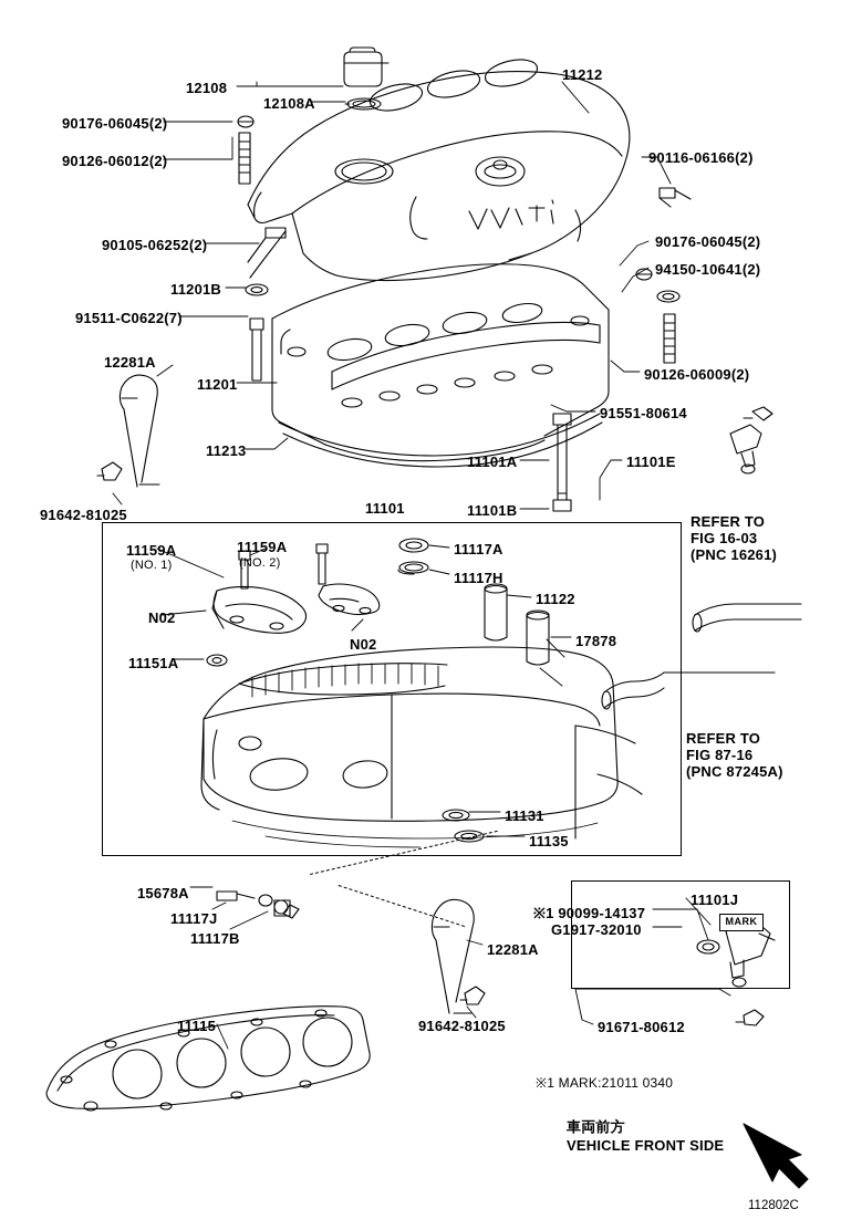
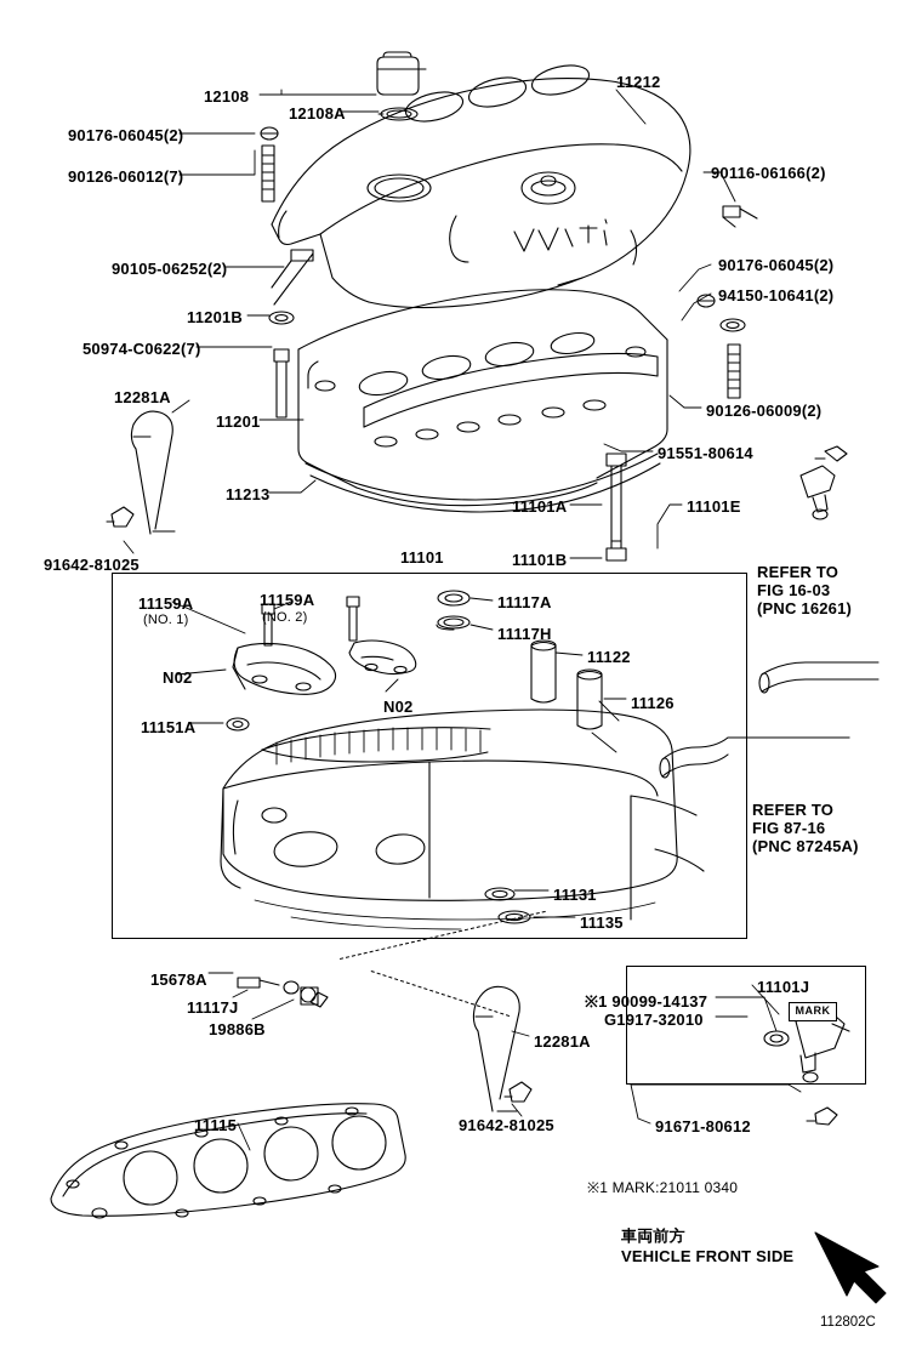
  MARK
  12108
  12108A
  11212
  90176-06045(2)
- 90126-06012(2)
+ 90126-06012(7)
  90116-06166(2)
  90105-06252(2)
  90176-06045(2)
  94150-10641(2)
  11201B
- 91511-C0622(7)
+ 50974-C0622(7)
  12281A
  11201
  90126-06009(2)
  11213
  91551-80614
  11101A
  11101E
  91642-81025
  11101
  11101B
  11159A
  (NO. 1)
  11159A
  (NO. 2)
  11117A
  11117H
  11122
- 17878
+ 11126
  N02
  N02
  11151A
  11131
  11135
  15678A
  11117J
- 11117B
+ 19886B
  12281A
  11101J
  ※1 90099-14137
  G1917-32010
  11115
  91642-81025
  91671-80612
  REFER TO
  FIG 16-03
  (PNC 16261)
  REFER TO
  FIG 87-16
  (PNC 87245A)
  ※1 MARK:21011 0340
  車両前方
  VEHICLE FRONT SIDE
  112802C
